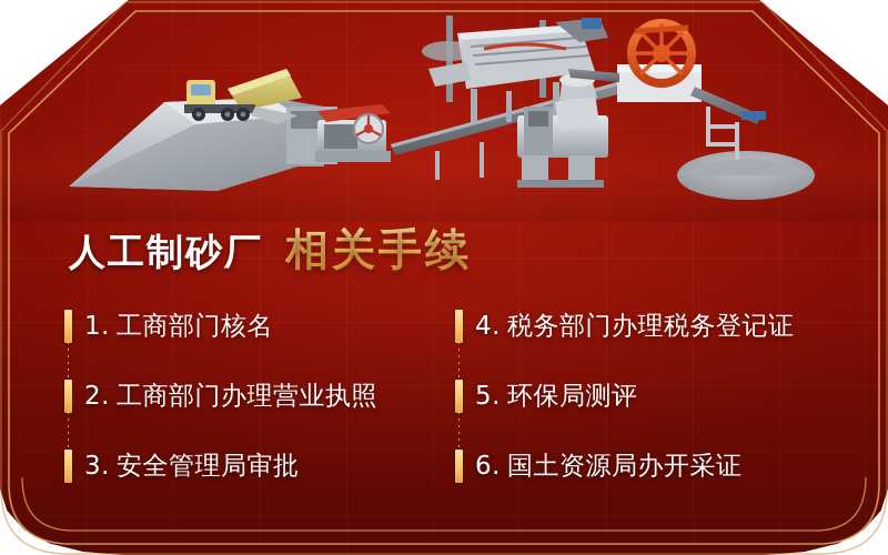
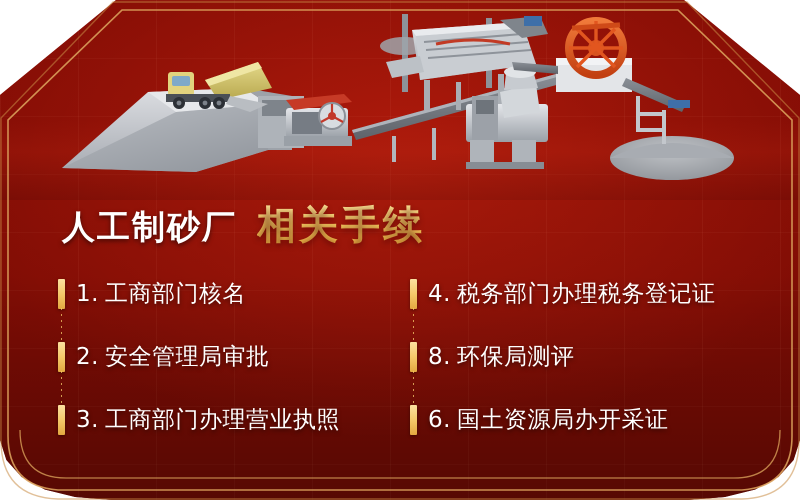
  人工制砂厂
  相关手续
  1.
  工商部门核名
  2.
- 工商部门办理营业执照
+ 安全管理局审批
  3.
- 安全管理局审批
+ 工商部门办理营业执照
  4.
  税务部门办理税务登记证
- 5.
+ 8.
  环保局测评
  6.
  国土资源局办开采证
